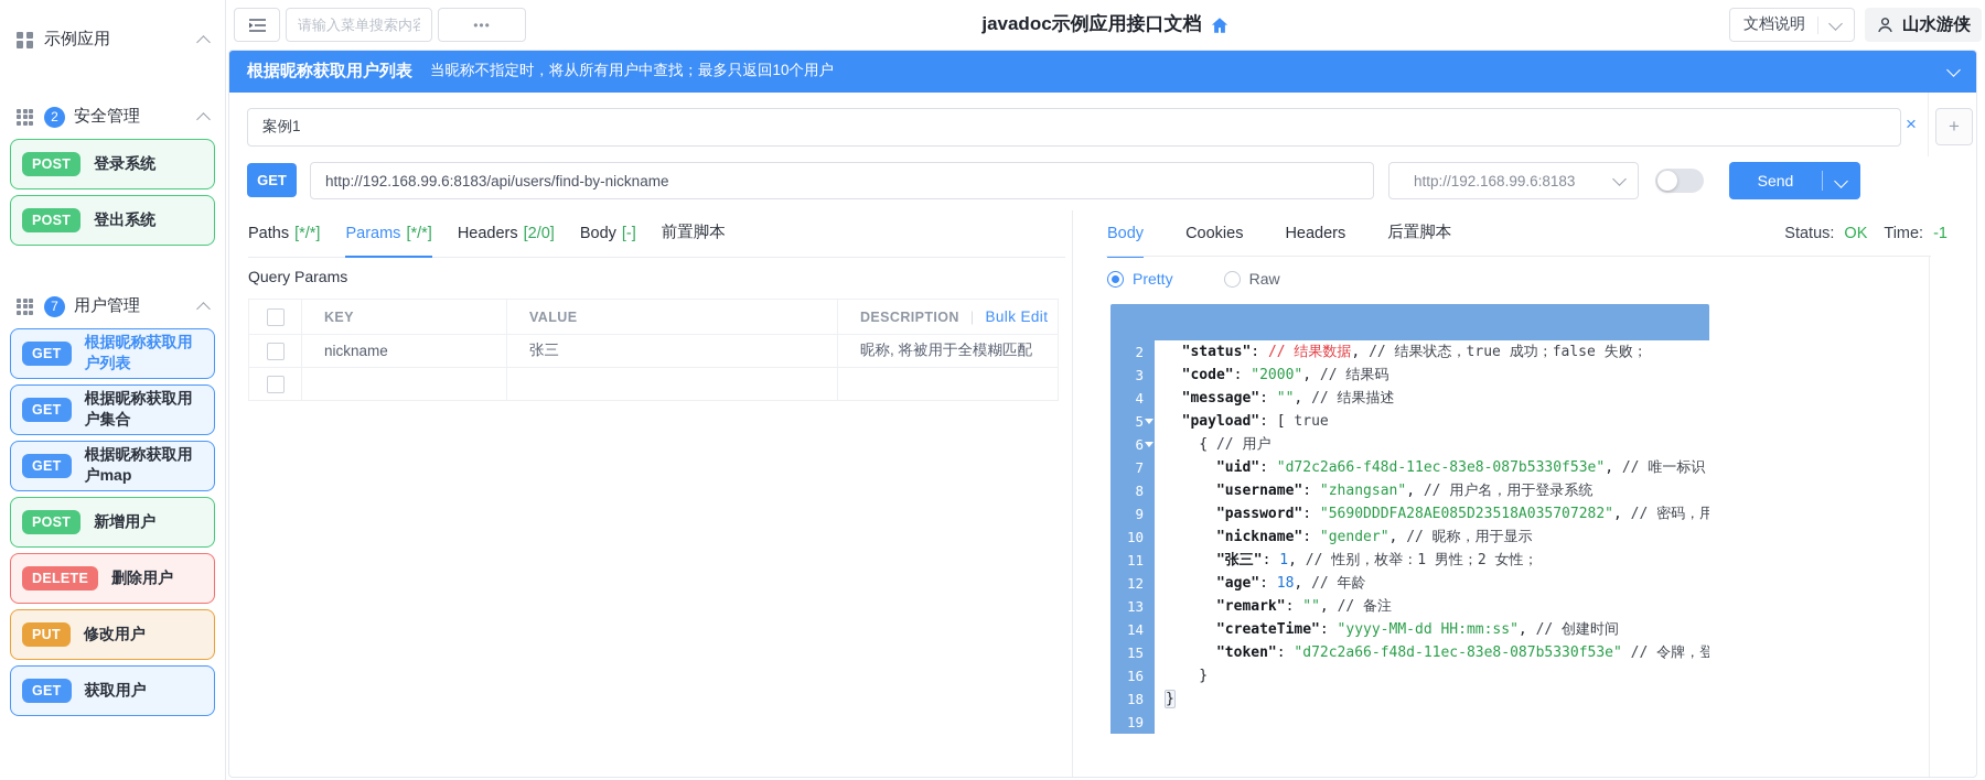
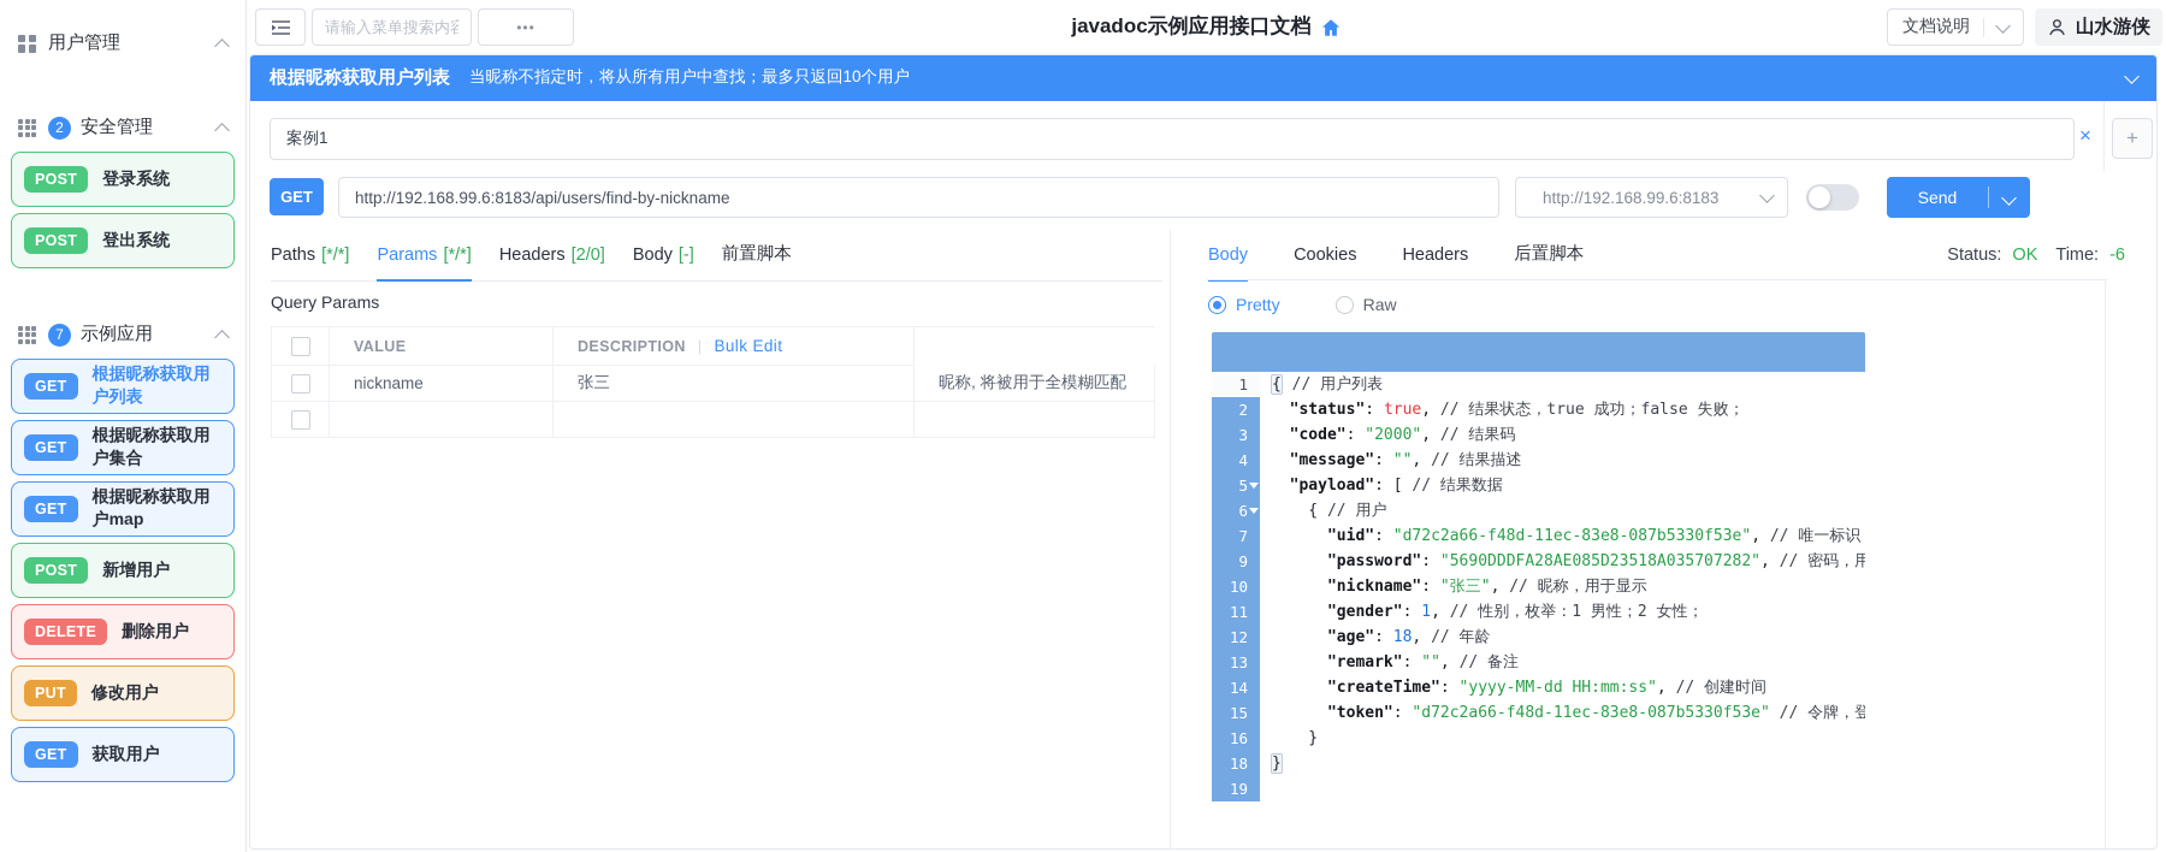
- 示例应用
+ 用户管理
  2
  安全管理
  POST
  登录系统
  POST
  登出系统
  7
- 用户管理
+ 示例应用
  GET
  根据昵称获取用户列表
  GET
  根据昵称获取用户集合
  GET
  根据昵称获取用户map
  POST
  新增用户
  DELETE
  删除用户
  PUT
  修改用户
  GET
  获取用户
  请输入菜单搜索内容
  •••
  javadoc示例应用接口文档
  文档说明
  山水游侠
  根据昵称获取用户列表
  当昵称不指定时，将从所有用户中查找；最多只返回10个用户
  案例1
  ×
  +
  GET
  http://192.168.99.6:8183/api/users/find-by-nickname
  http://192.168.99.6:8183
  Send
  Paths
  [*/*]
  Params
  [*/*]
  Headers
  [2/0]
  Body
  [-]
  前置脚本
  Query Params
- KEY
  VALUE
  DESCRIPTION
  |
  Bulk Edit
  nickname
  张三
  昵称, 将被用于全模糊匹配
  Body
  Cookies
  Headers
  后置脚本
  Status:
  OK
  Time:
- -1
+ -6
  Pretty
  Raw
+ 1
+ { // 用户列表
  2
- "status": // 结果数据, // 结果状态，true 成功；false 失败；
+ "status": true, // 结果状态，true 成功；false 失败；
  3
  "code": "2000", // 结果码
  4
  "message": "", // 结果描述
  5
- "payload": [ true
+ "payload": [ // 结果数据
  6
  { // 用户
  7
  "uid": "d72c2a66-f48d-11ec-83e8-087b5330f53e", // 唯一标识
- 8
- "username": "zhangsan", // 用户名，用于登录系统
  9
  "password": "5690DDDFA28AE085D23518A035707282", // 密码，用
  10
- "nickname": "gender", // 昵称，用于显示
+ "nickname": "张三", // 昵称，用于显示
  11
- "张三": 1, // 性别，枚举：1 男性；2 女性；
+ "gender": 1, // 性别，枚举：1 男性；2 女性；
  12
  "age": 18, // 年龄
  13
  "remark": "", // 备注
  14
  "createTime": "yyyy-MM-dd HH:mm:ss", // 创建时间
  15
  "token": "d72c2a66-f48d-11ec-83e8-087b5330f53e" // 令牌，登
  16
  }
  18
  }
  19
